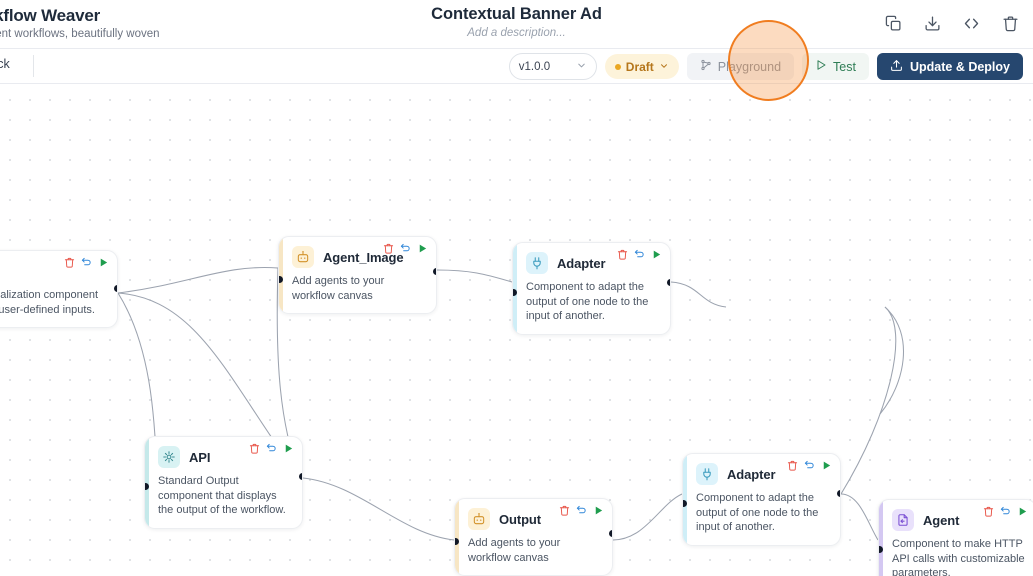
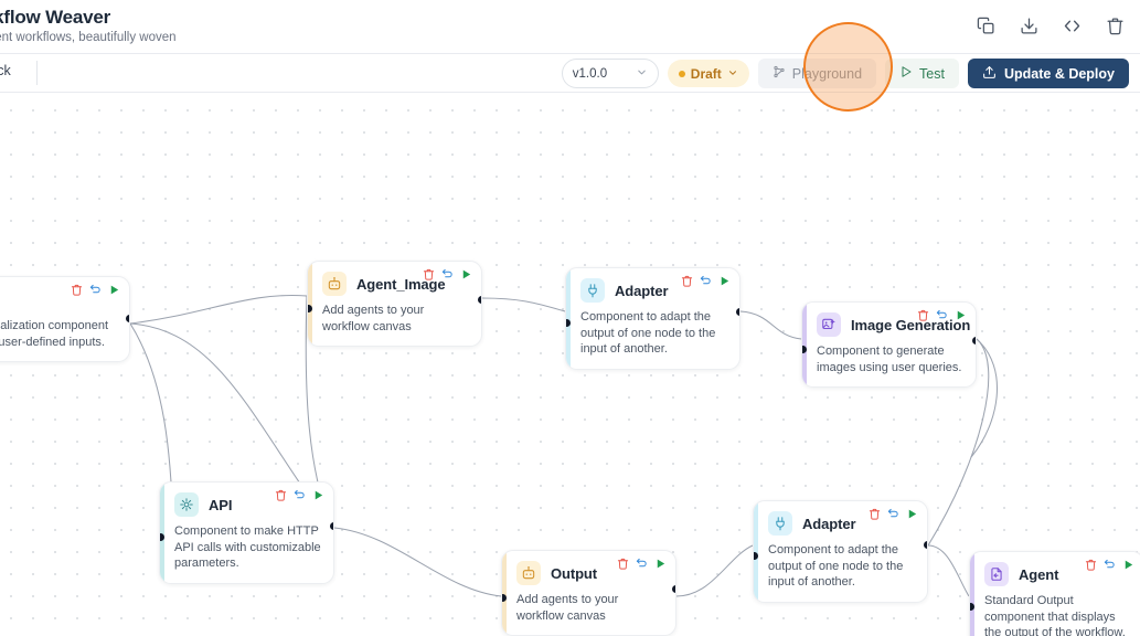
  flow Weaver
  nt workflows, beautifully woven
- Contextual Banner Ad
- Add a description...
  v1.0.0
  Draft
  Playground
  Test
  Update & Deploy
  Agent_Image
  Add agents to your workflow canvas
  Adapter
  Component to adapt the output of one node to the input of another.
+ Image Generation
+ Component to generate images using user queries.
  API
- Standard Output component that displays the output of the workflow.
+ Component to make HTTP API calls with customizable parameters.
  Adapter
  Component to adapt the output of one node to the input of another.
  Output
  Add agents to your workflow canvas
  Agent
- Component to make HTTP API calls with customizable parameters.
+ Standard Output component that displays the output of the workflow.
